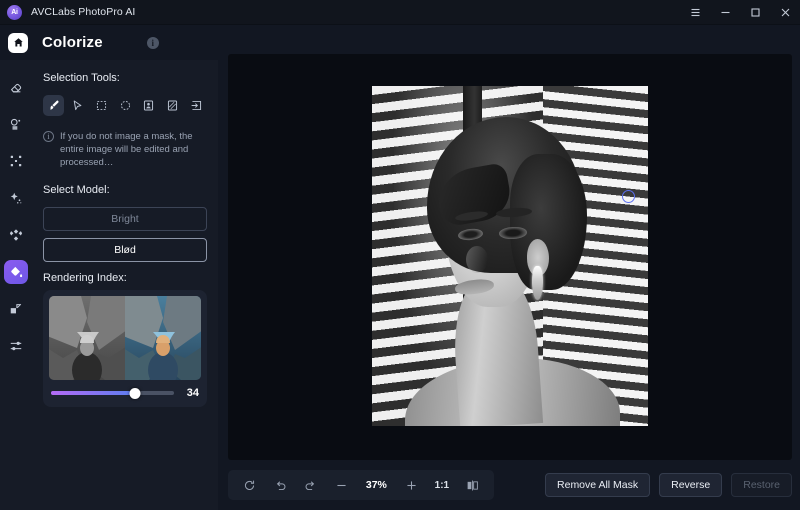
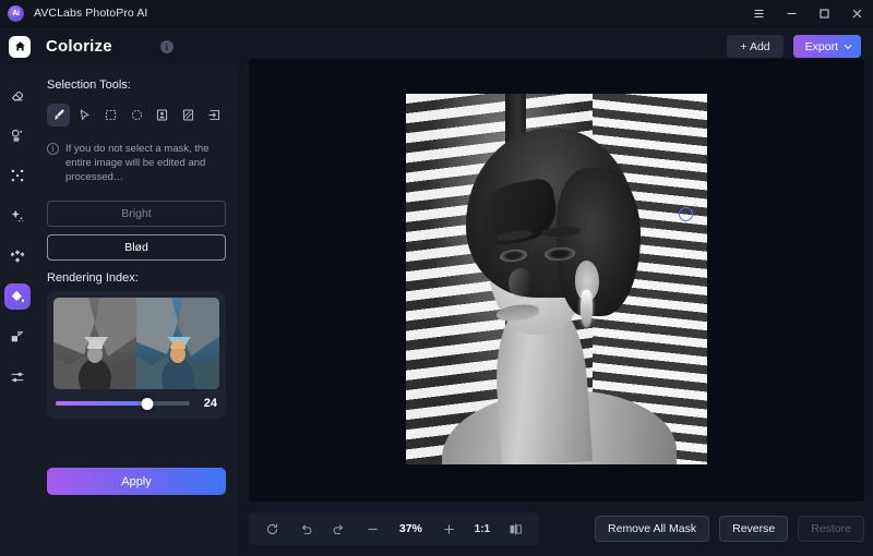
  AVCLabs PhotoPro AI
  Colorize
  i
+ + Add
+ Export
  Selection Tools:
  i
- If you do not image a mask, the entire image will be edited and processed…
+ If you do not select a mask, the entire image will be edited and processed…
- Select Model:
  Bright
  Blød
  Rendering Index:
- 34
+ 24
+ Apply
  37%
  1:1
  Remove All Mask
  Reverse
  Restore
